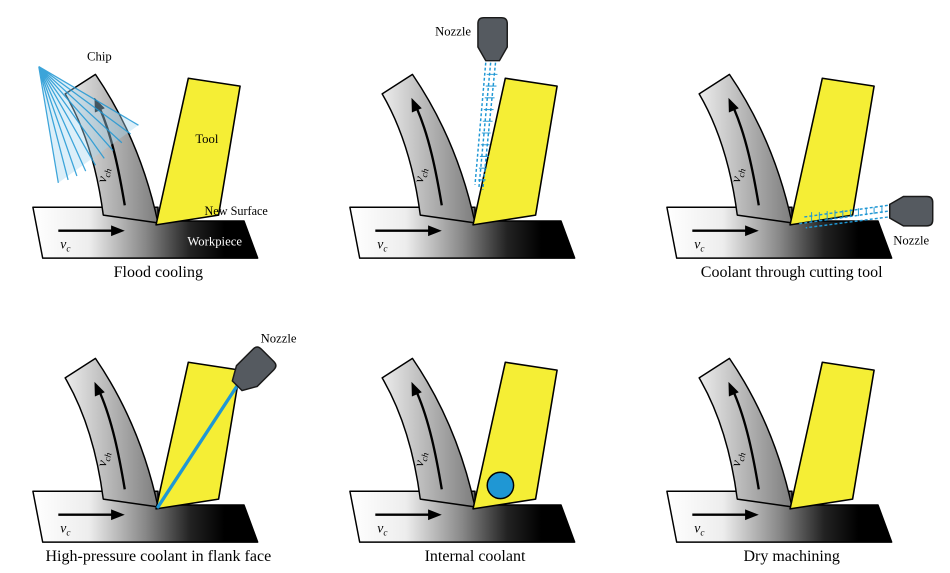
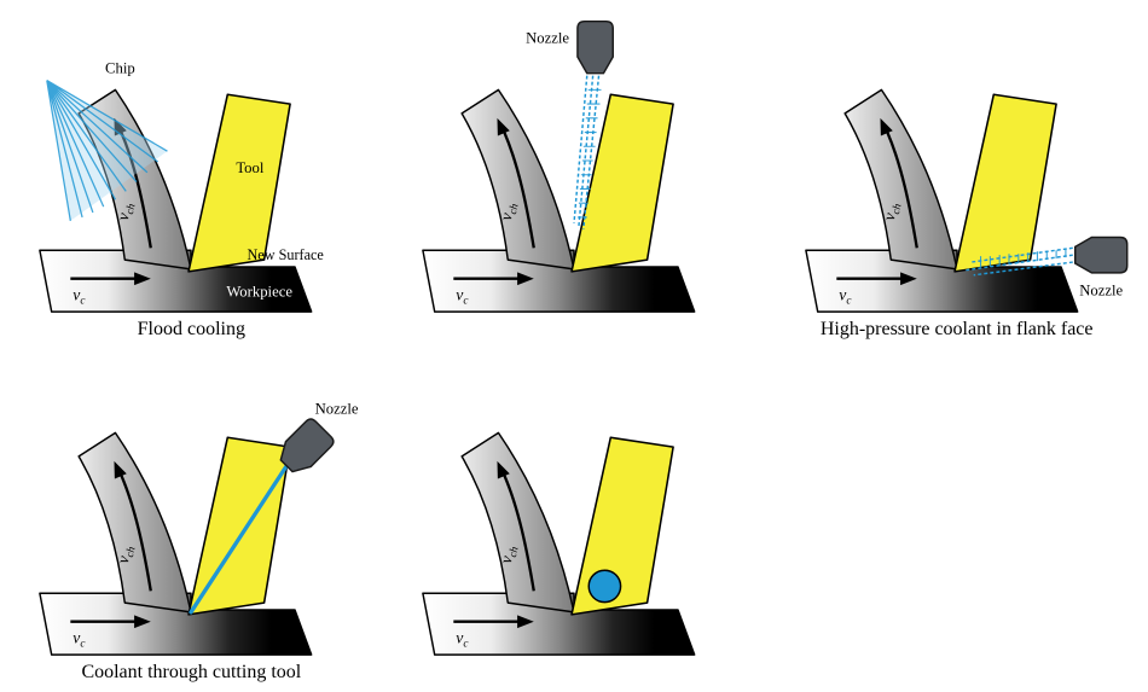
  Chip
  Tool
  New Surface
  Workpiece
  Flood cooling
  Nozzle
  Nozzle
- Coolant through cutting tool
+ High-pressure coolant in flank face
  Nozzle
- High-pressure coolant in flank face
+ Coolant through cutting tool
- Internal coolant
- Dry machining
